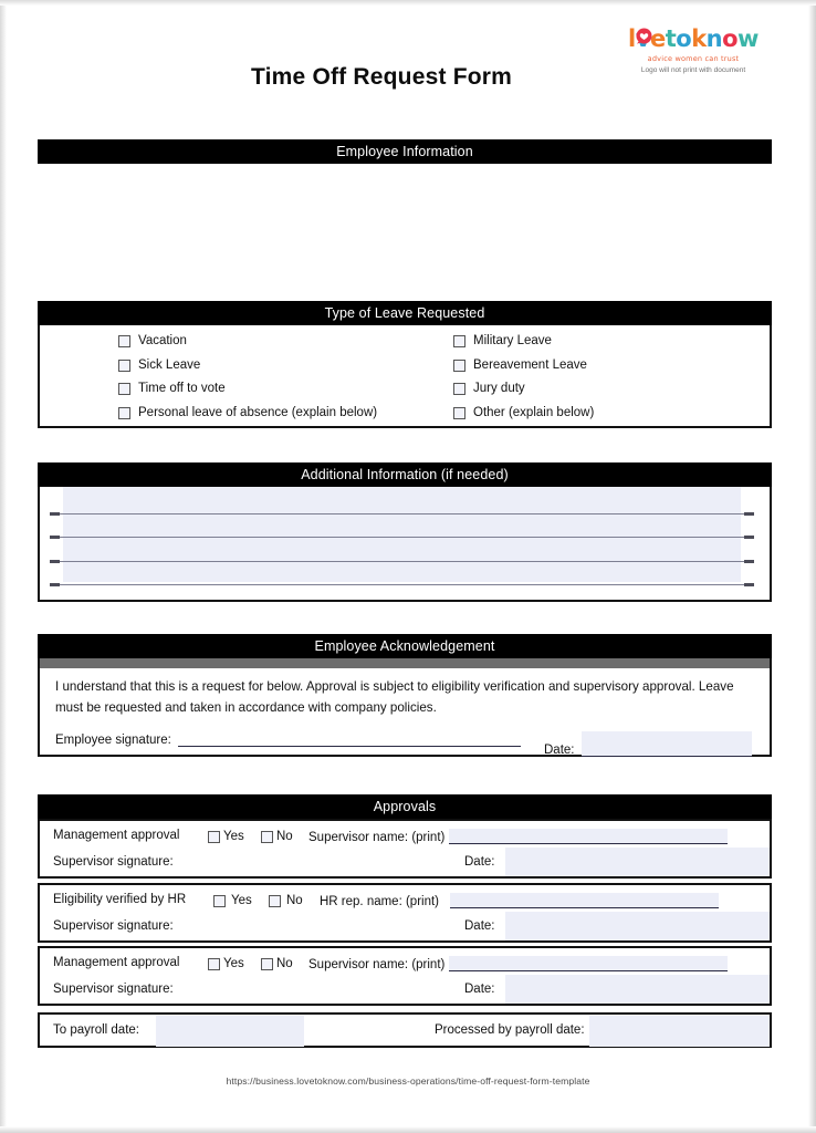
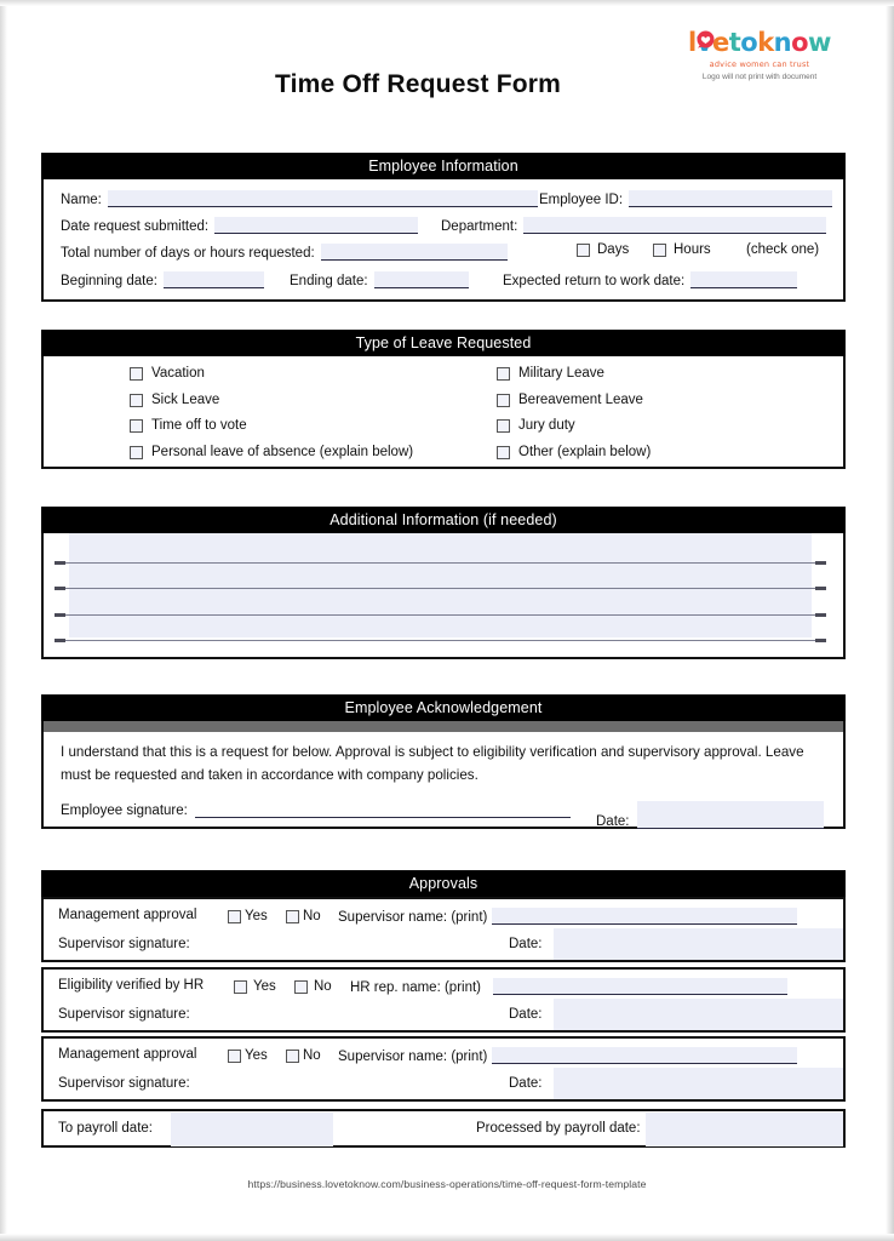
  l etoknow
  advice women can trust
  Time Off Request Form
  Employee Information
+ Name:
+ Employee ID:
+ Date request submitted:
+ Department:
+ Total number of days or hours requested:
+ Days
+ Hours
+ (check one)
+ Beginning date:
+ Ending date:
+ Expected return to work date:
  Type of Leave Requested
  Vacation
  Sick Leave
  Time off to vote
  Personal leave of absence (explain below)
  Military Leave
  Bereavement Leave
  Jury duty
  Other (explain below)
  Additional Information (if needed)
  Employee Acknowledgement
  I understand that this is a request for below. Approval is subject to eligibility verification and supervisory approval. Leave must be requested and taken in accordance with company policies.
  Employee signature:
  Date:
  Approvals
  Management approval
  Yes
  No
  Supervisor name: (print)
  Supervisor signature:
  Date:
  Eligibility verified by HR
  Yes
  No
  HR rep. name: (print)
  Supervisor signature:
  Date:
  Management approval
  Yes
  No
  Supervisor name: (print)
  Supervisor signature:
  Date:
  To payroll date:
  Processed by payroll date:
  https://business.lovetoknow.com/business-operations/time-off-request-form-template
